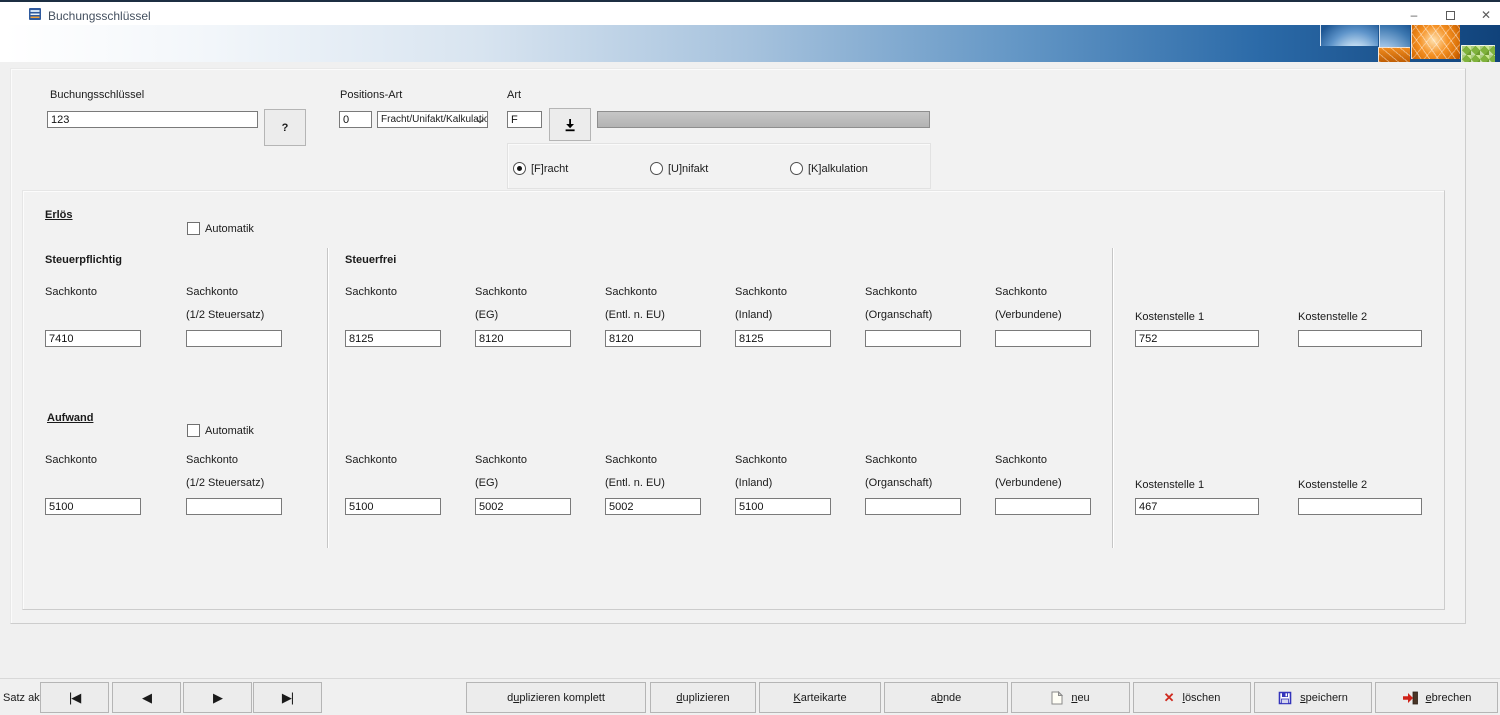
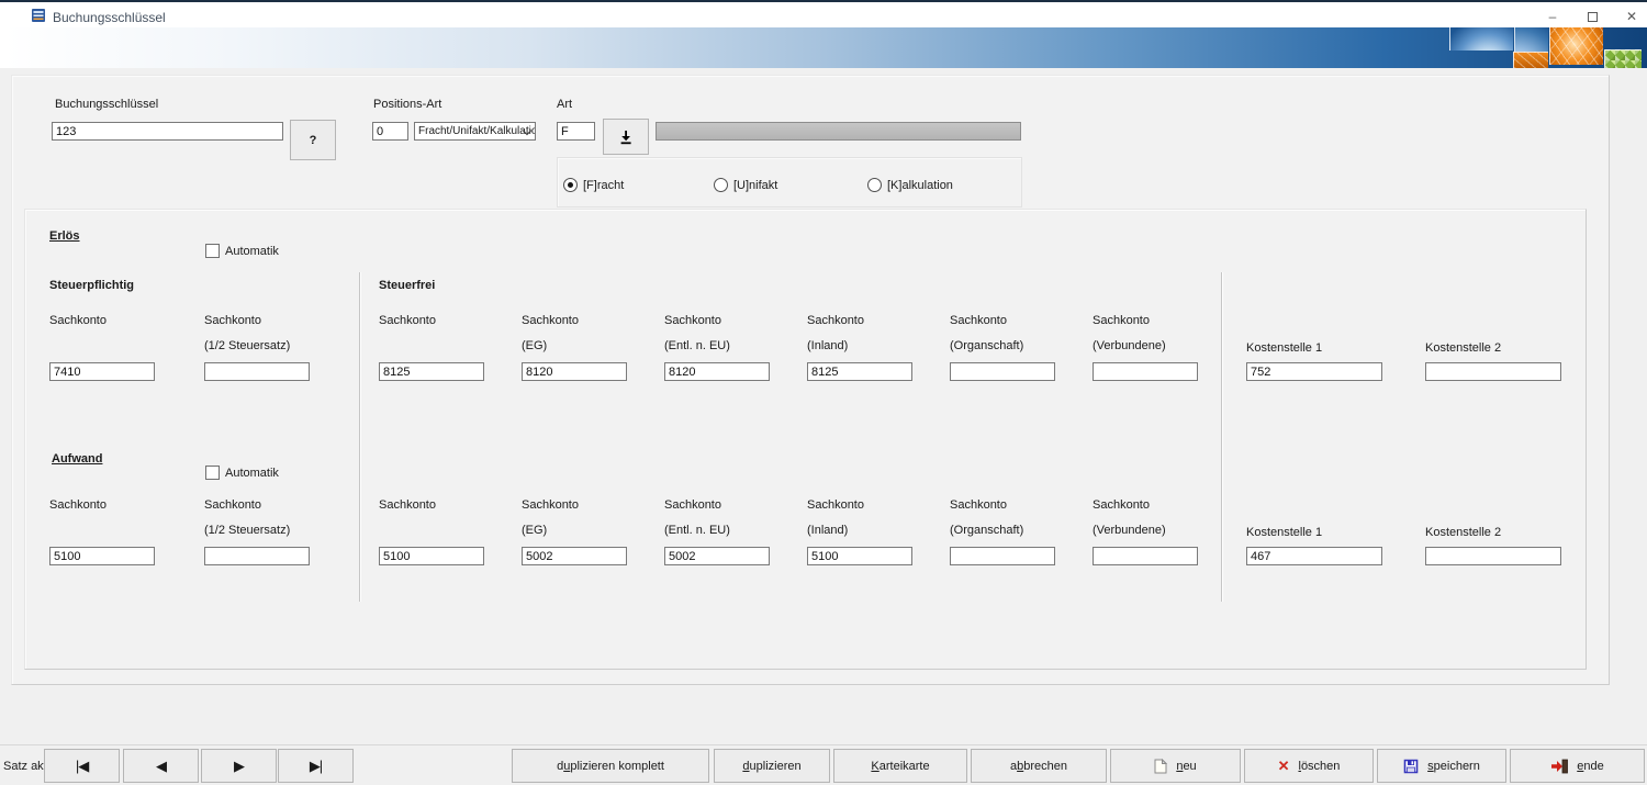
  Buchungsschlüssel
  –
  ✕
  Buchungsschlüssel
  123
  ?
  Positions-Art
  0
  Fracht/Unifakt/Kalkulatio
  Art
  F
  [F]racht
  [U]nifakt
  [K]alkulation
  Erlös
  Automatik
  Steuerpflichtig
  Steuerfrei
  Sachkonto
  7410
  Sachkonto
  (1/2 Steuersatz)
  Sachkonto
  8125
  Sachkonto
  (EG)
  8120
  Sachkonto
  (Entl. n. EU)
  8120
  Sachkonto
  (Inland)
  8125
  Sachkonto
  (Organschaft)
  Sachkonto
  (Verbundene)
  Kostenstelle 1
  752
  Kostenstelle 2
  Aufwand
  Automatik
  Sachkonto
  5100
  Sachkonto
  (1/2 Steuersatz)
  Sachkonto
  5100
  Sachkonto
  (EG)
  5002
  Sachkonto
  (Entl. n. EU)
  5002
  Sachkonto
  (Inland)
  5100
  Sachkonto
  (Organschaft)
  Sachkonto
  (Verbundene)
  Kostenstelle 1
  467
  Kostenstelle 2
  |◀
  ◀
  ▶
  ▶|
  duplizieren komplett
  duplizieren
  Karteikarte
- abnde
+ abbrechen
  neu
  ✕
  löschen
  speichern
- ebrechen
+ ende
